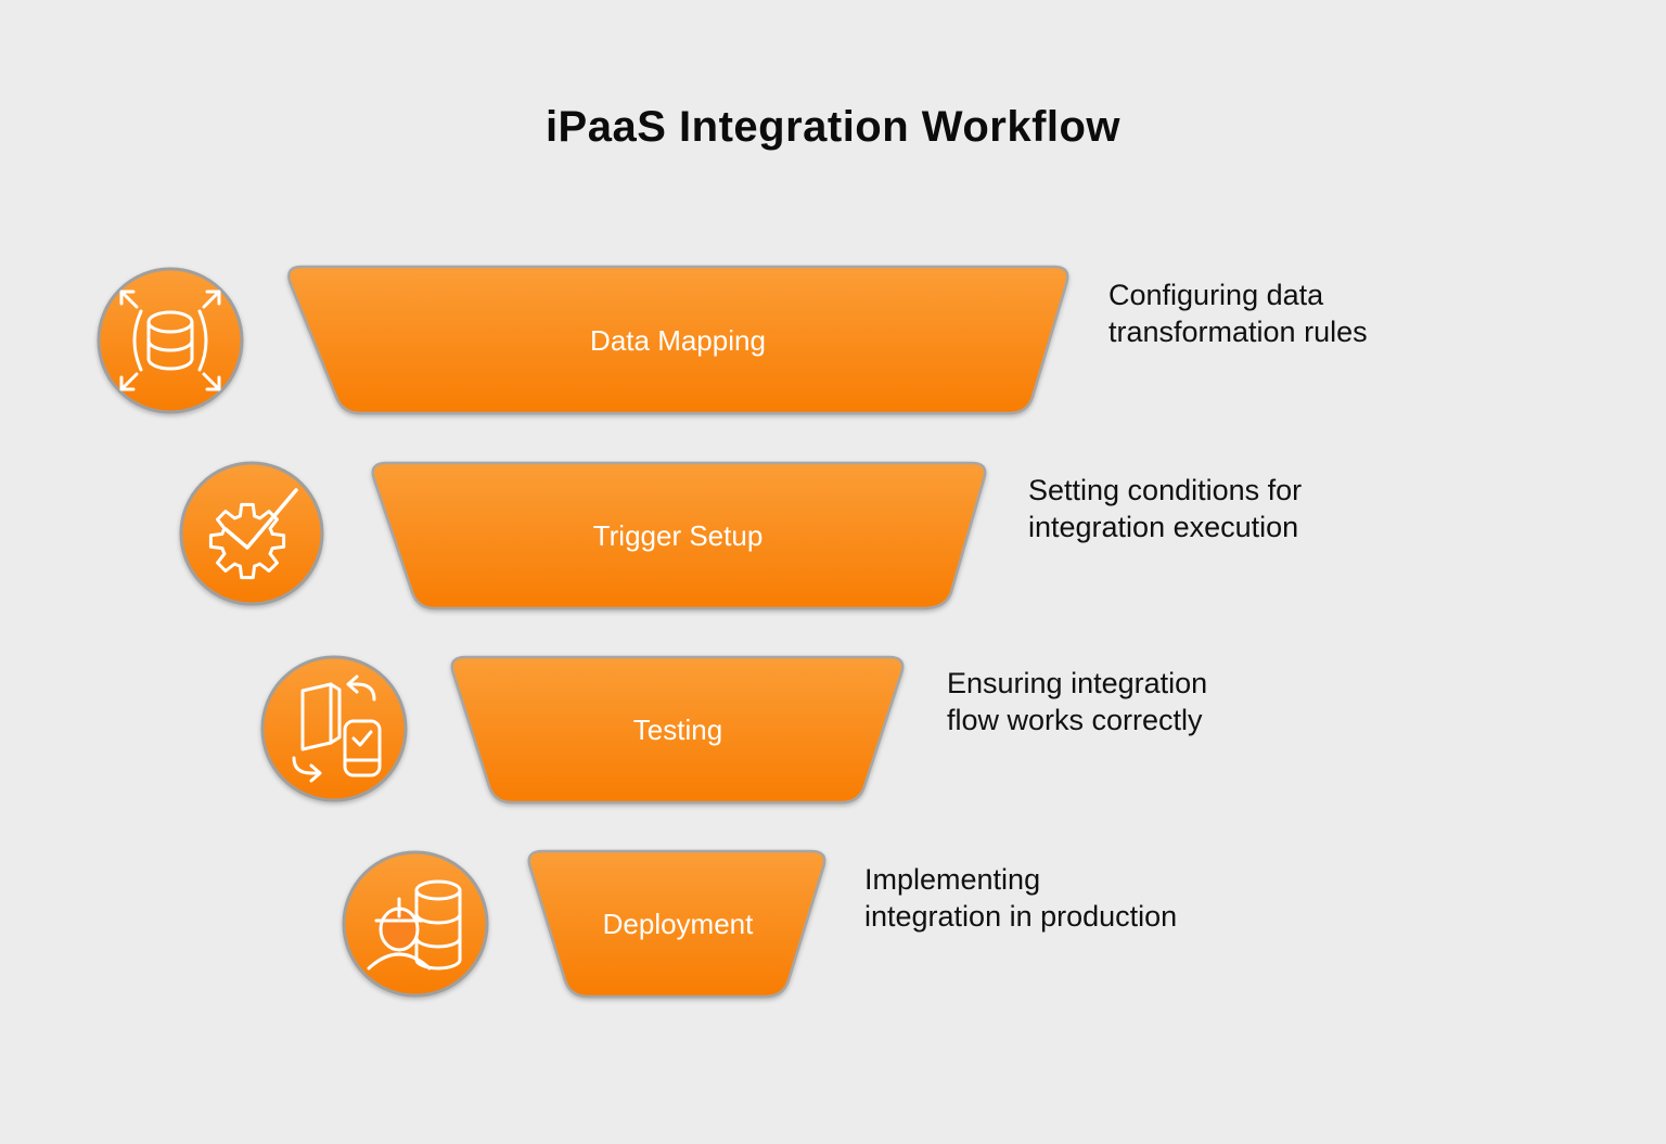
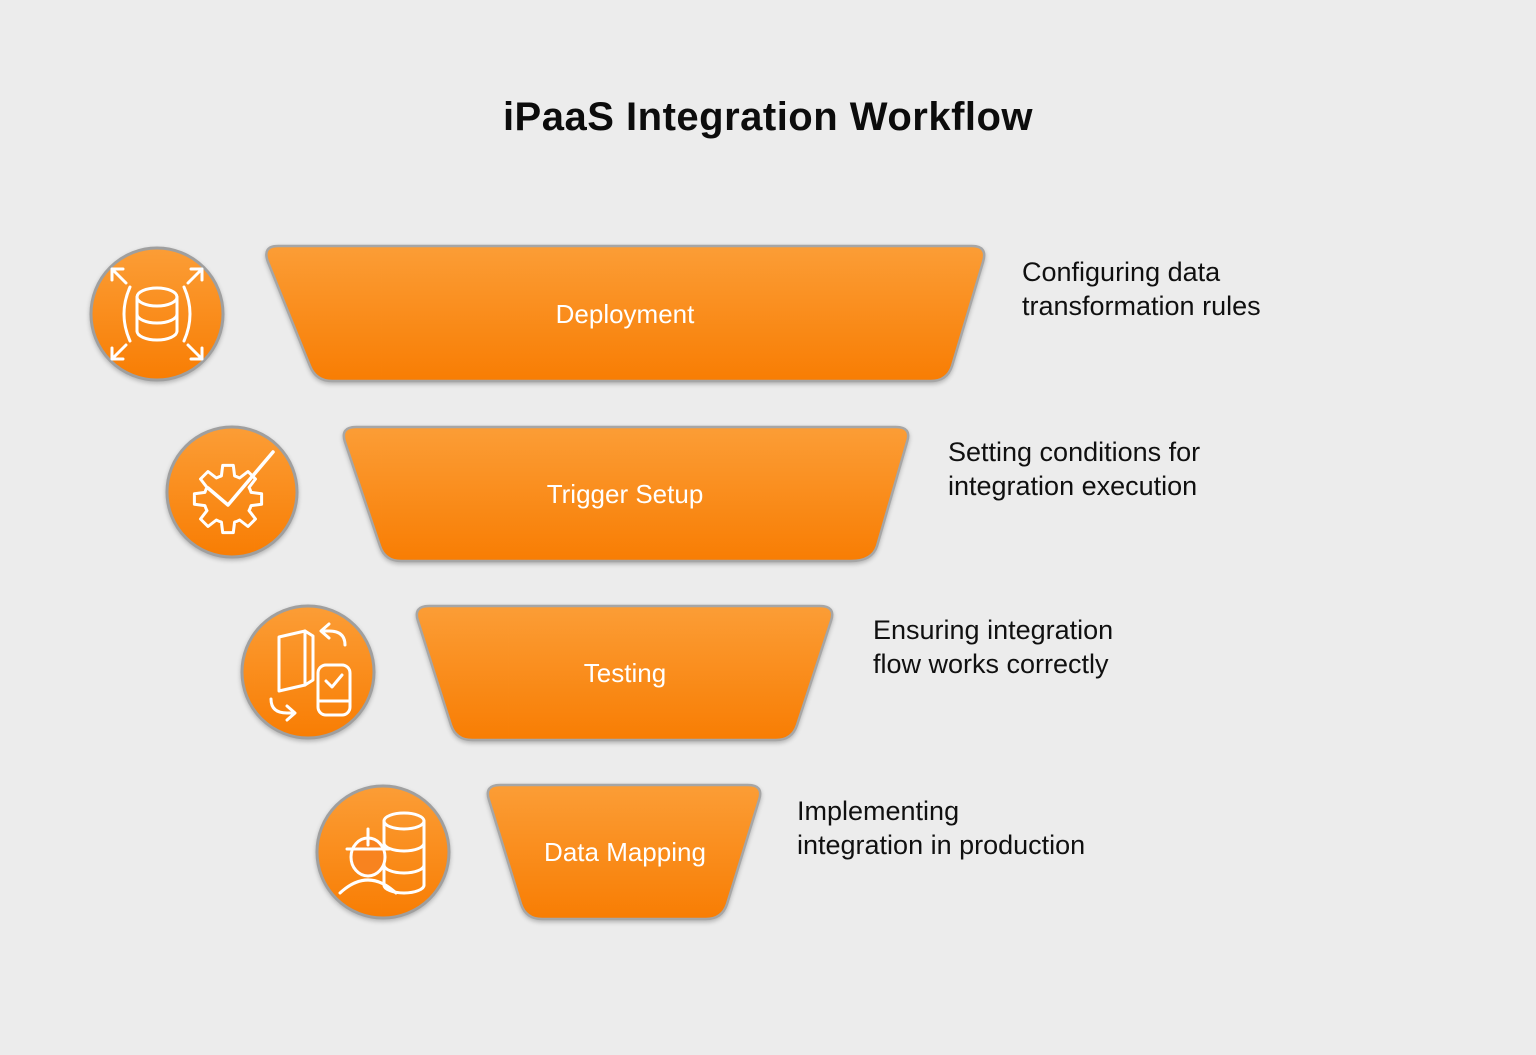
  iPaaS Integration Workflow
- Data Mapping
+ Deployment
  Trigger Setup
  Testing
- Deployment
+ Data Mapping
  Configuring data
  transformation rules
  Setting conditions for
  integration execution
  Ensuring integration
  flow works correctly
  Implementing
  integration in production
